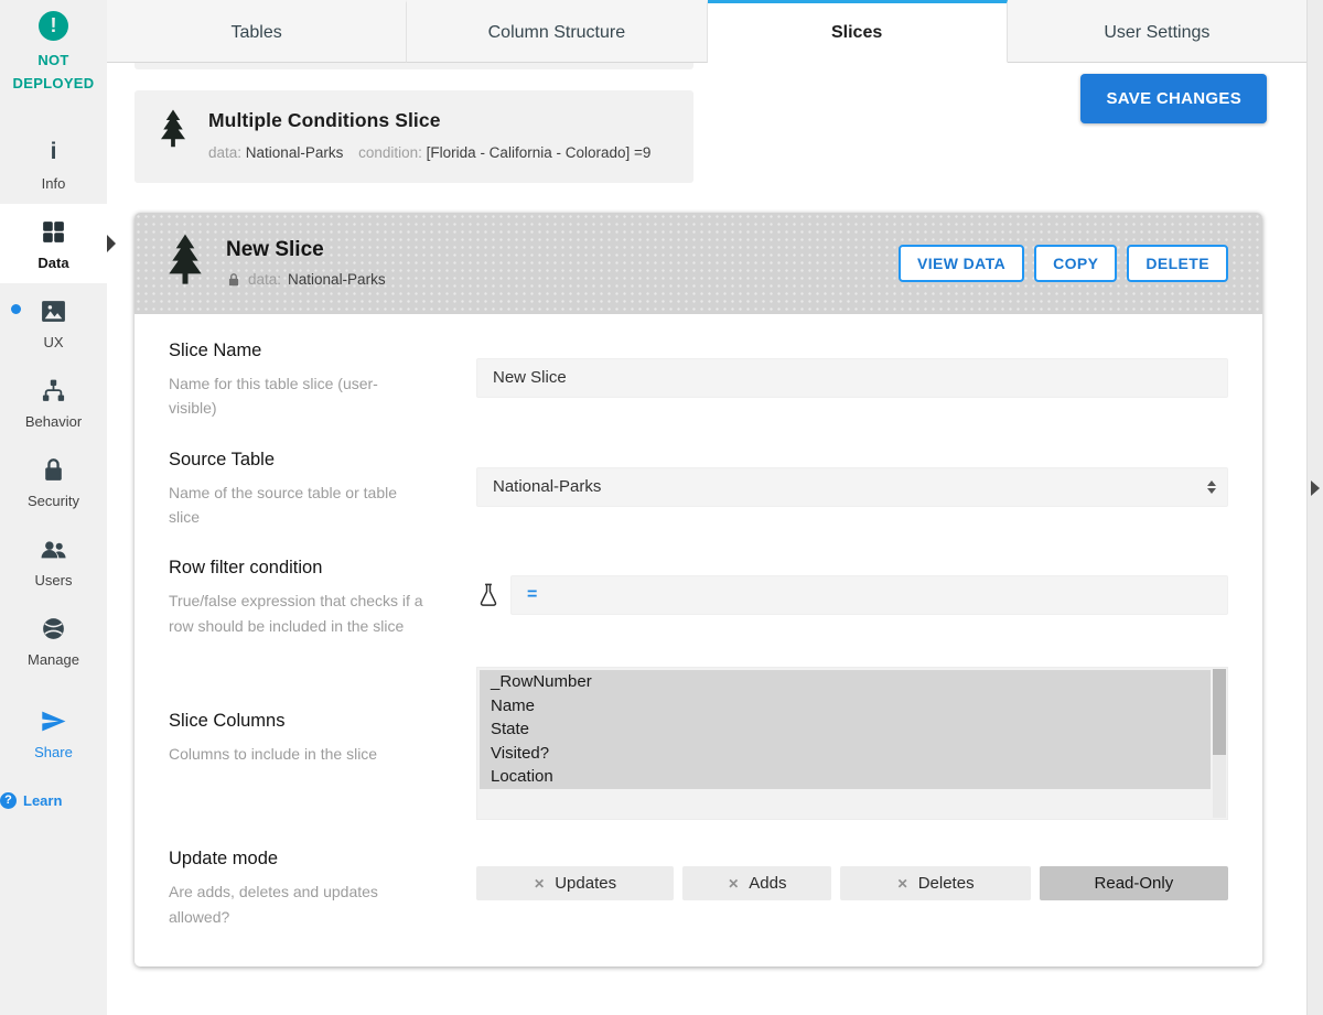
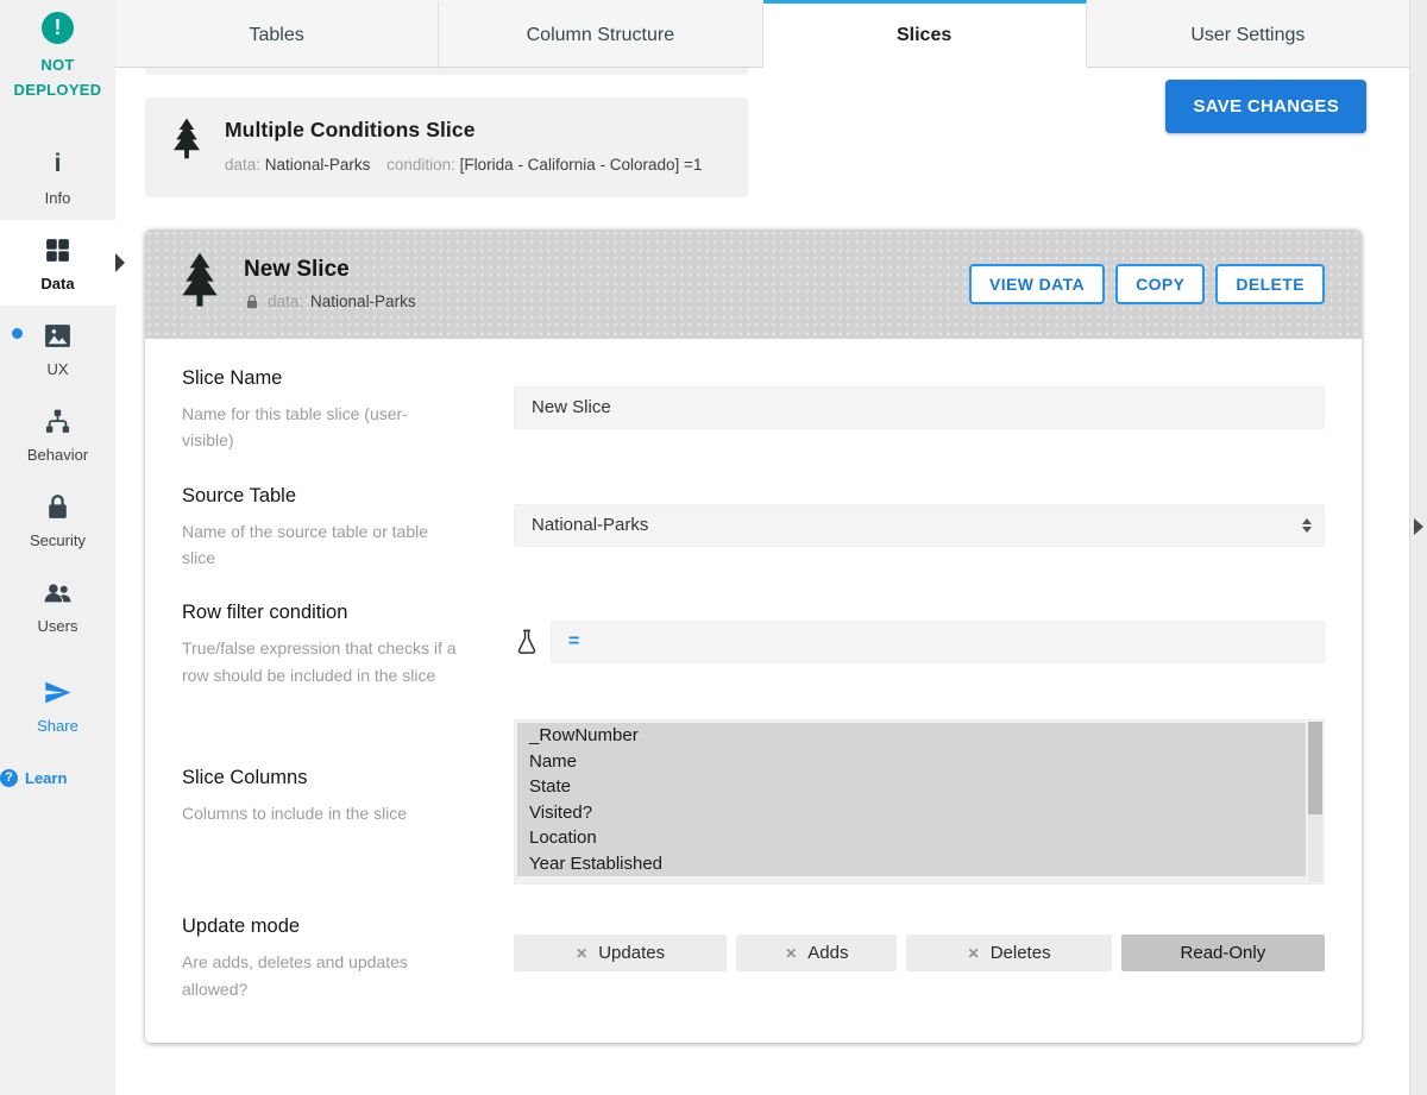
  !
  NOT
  DEPLOYED
  i
  Info
  Data
  UX
  Behavior
  Security
  Users
- Manage
  Share
  ?
  Learn
  Tables
  Column Structure
  Slices
  User Settings
  SAVE CHANGES
  Multiple Conditions Slice
- data: National-Parks condition: [Florida - California - Colorado] =9
+ data: National-Parks condition: [Florida - California - Colorado] =1
  New Slice
  data:
  National-Parks
  VIEW DATA
  COPY
  DELETE
  Slice Name
  Name for this table slice (user-visible)
  New Slice
  Source Table
  Name of the source table or table slice
  National-Parks
  Row filter condition
  True/false expression that checks if a row should be included in the slice
  =
  Slice Columns
  Columns to include in the slice
  _RowNumber
  Name
  State
  Visited?
  Location
+ Year Established
  Update mode
  Are adds, deletes and updates allowed?
  ✕
  Updates
  ✕
  Adds
  ✕
  Deletes
  Read-Only
